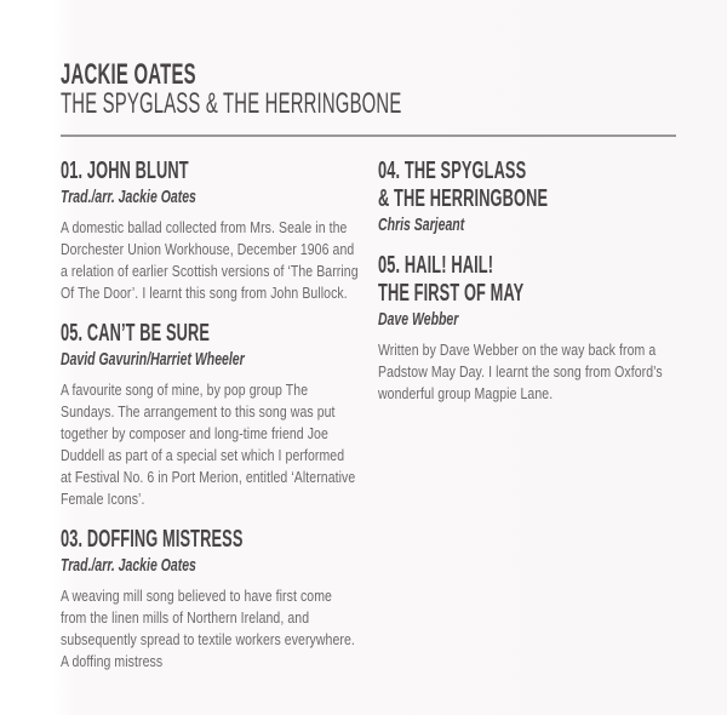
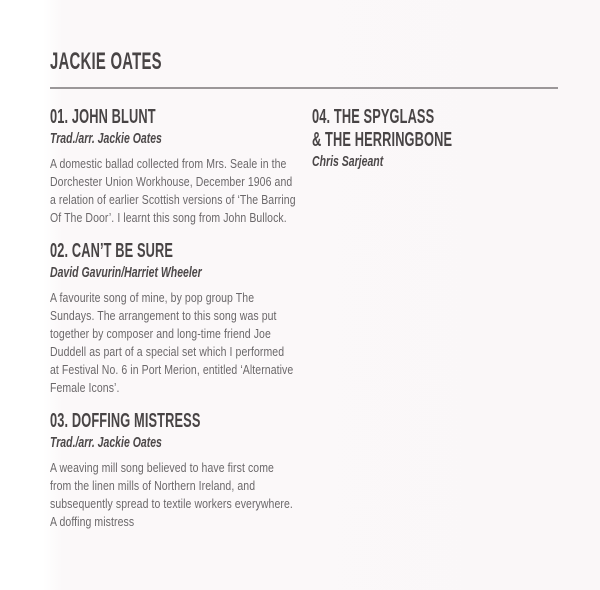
  JACKIE OATES
- THE SPYGLASS & THE HERRINGBONE
  01. JOHN BLUNT
  Trad./arr. Jackie Oates
  A domestic ballad collected from Mrs. Seale in the Dorchester Union Workhouse, December 1906 and a relation of earlier Scottish versions of ‘The Barring Of The Door’. I learnt this song from John Bullock.
- 05. CAN’T BE SURE
+ 02. CAN’T BE SURE
  David Gavurin/Harriet Wheeler
  A favourite song of mine, by pop group The Sundays. The arrangement to this song was put together by composer and long-time friend Joe Duddell as part of a special set which I performed at Festival No. 6 in Port Merion, entitled ‘Alternative Female Icons’.
  03. DOFFING MISTRESS
  Trad./arr. Jackie Oates
  A weaving mill song believed to have first come from the linen mills of Northern Ireland, and subsequently spread to textile workers everywhere. A doffing mistress
  04. THE SPYGLASS
  & THE HERRINGBONE
  Chris Sarjeant
- 05. HAIL! HAIL!
- THE FIRST OF MAY
- Dave Webber
- Written by Dave Webber on the way back from a Padstow May Day. I learnt the song from Oxford’s wonderful group Magpie Lane.
